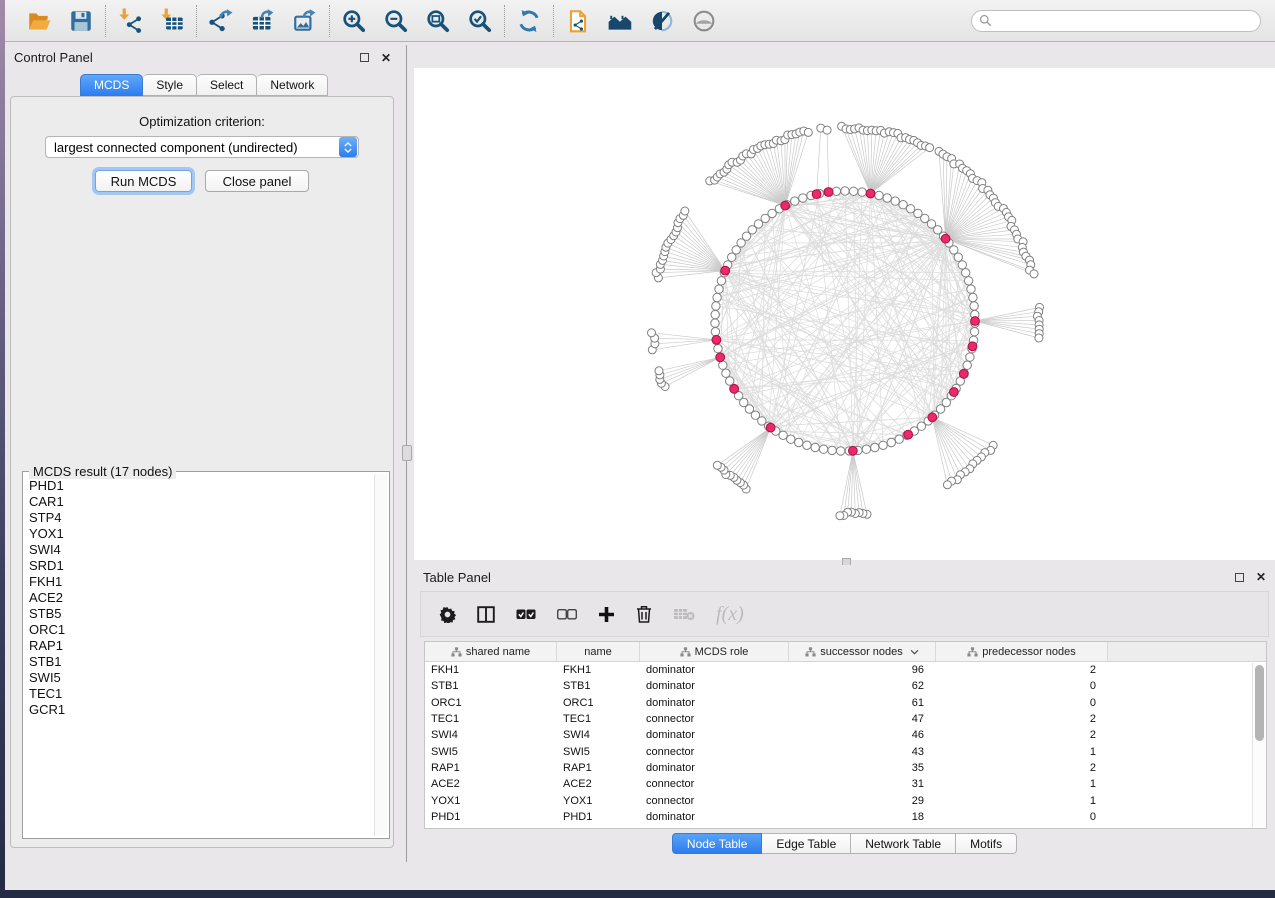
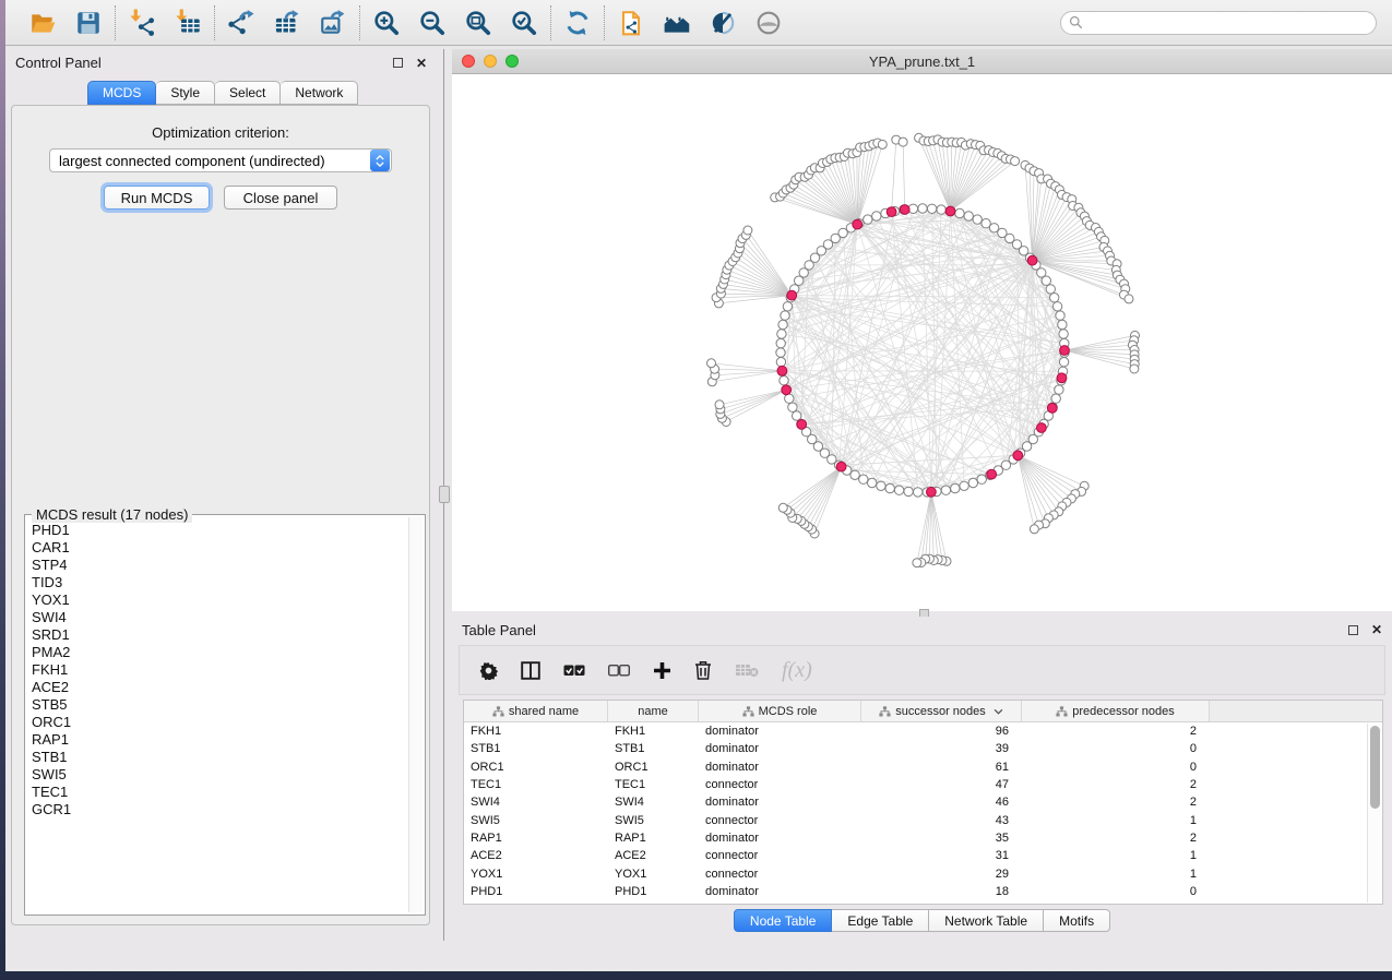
  Control Panel
  ✕
  MCDS
  Style
  Select
  Network
  Optimization criterion:
  largest connected component (undirected)
  Run MCDS
  Close panel
  MCDS result (17 nodes)
  PHD1
  CAR1
  STP4
+ TID3
  YOX1
  SWI4
  SRD1
+ PMA2
  FKH1
  ACE2
  STB5
  ORC1
  RAP1
  STB1
  SWI5
  TEC1
  GCR1
+ YPA_prune.txt_1
  Table Panel
  ✕
  f(x)
  shared name
  name
  MCDS role
  successor nodes
  predecessor nodes
  FKH1
  FKH1
  dominator
  96
  2
  STB1
  STB1
  dominator
- 62
+ 39
  0
  ORC1
  ORC1
  dominator
  61
  0
  TEC1
  TEC1
  connector
  47
  2
  SWI4
  SWI4
  dominator
  46
  2
  SWI5
  SWI5
  connector
  43
  1
  RAP1
  RAP1
  dominator
  35
  2
  ACE2
  ACE2
  connector
  31
  1
  YOX1
  YOX1
  connector
  29
  1
  PHD1
  PHD1
  dominator
  18
  0
  Node Table
  Edge Table
  Network Table
  Motifs
